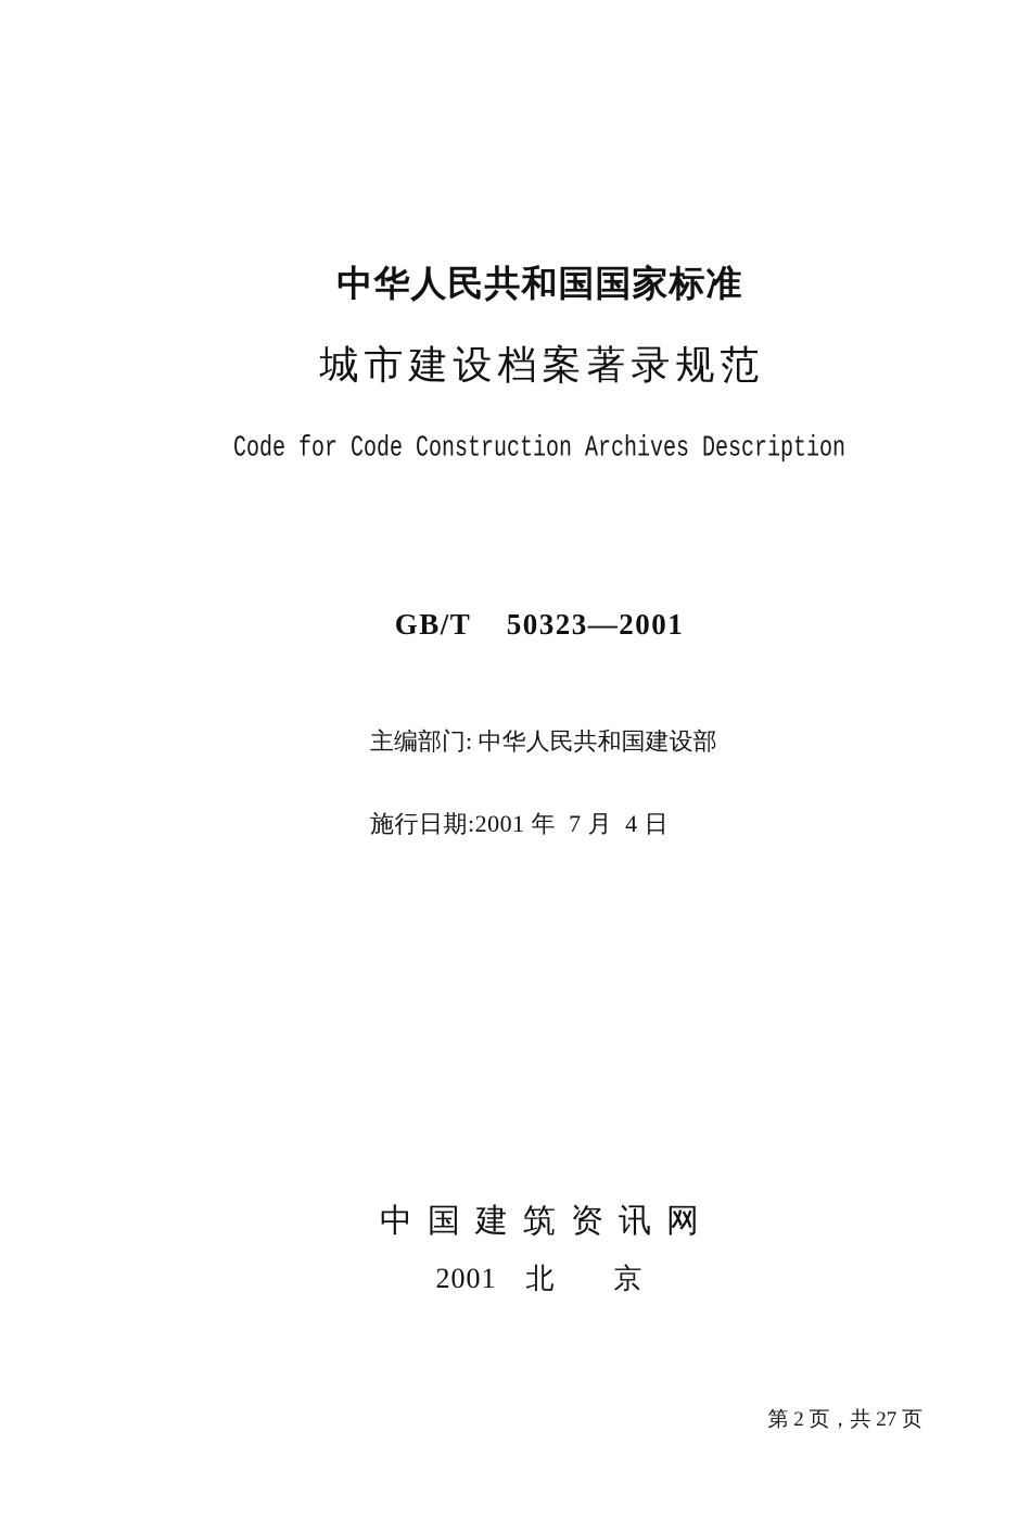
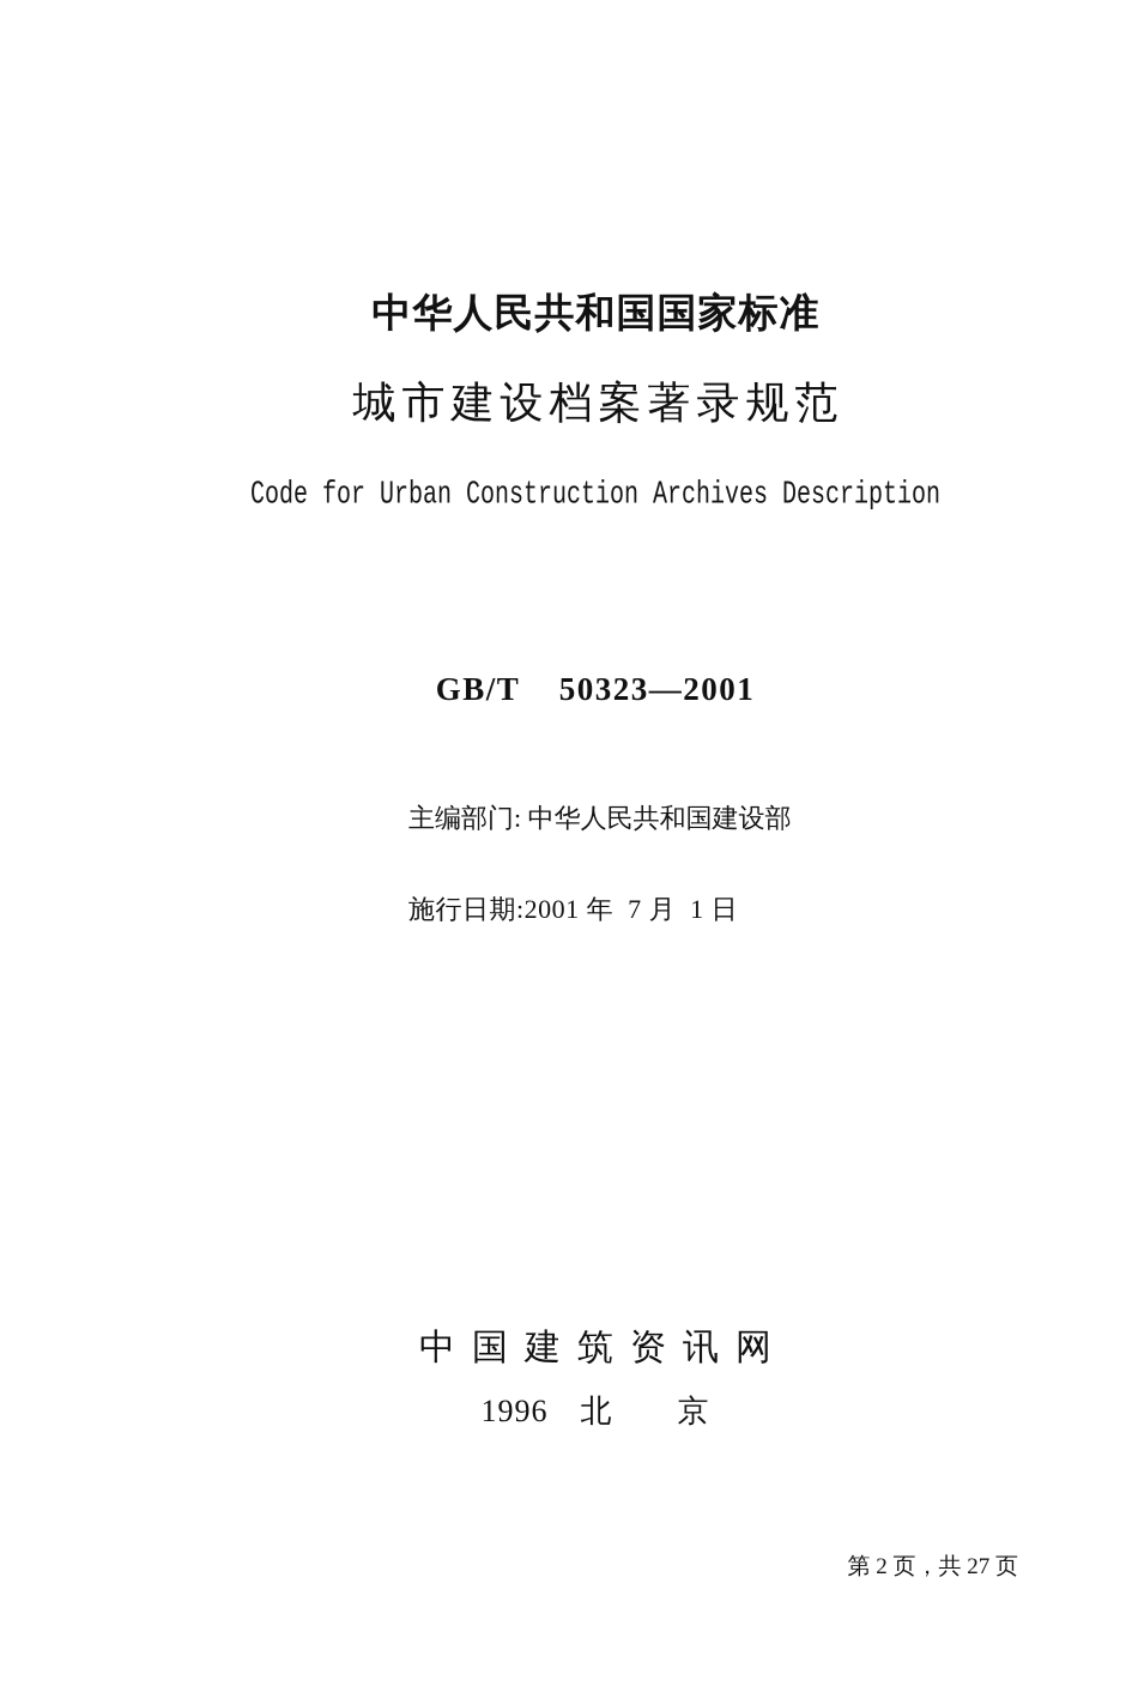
  中华人民共和国国家标准
  城市建设档案著录规范
- Code for Code Construction Archives Description
+ Code for Urban Construction Archives Description
  GB/T 50323—2001
  主编部门: 中华人民共和国建设部
- 施行日期:2001 年 7 月 4 日
+ 施行日期:2001 年 7 月 1 日
  中国建筑资讯网
- 2001 北 京
+ 1996 北 京
  第 2 页，共 27 页
